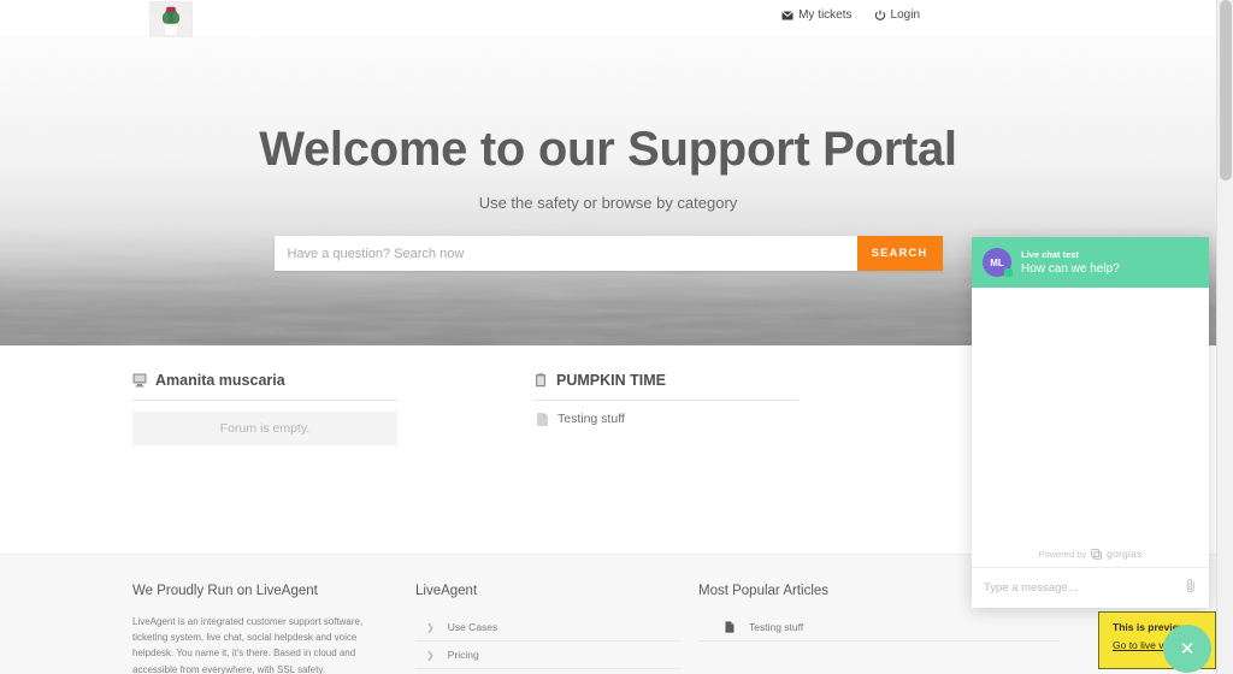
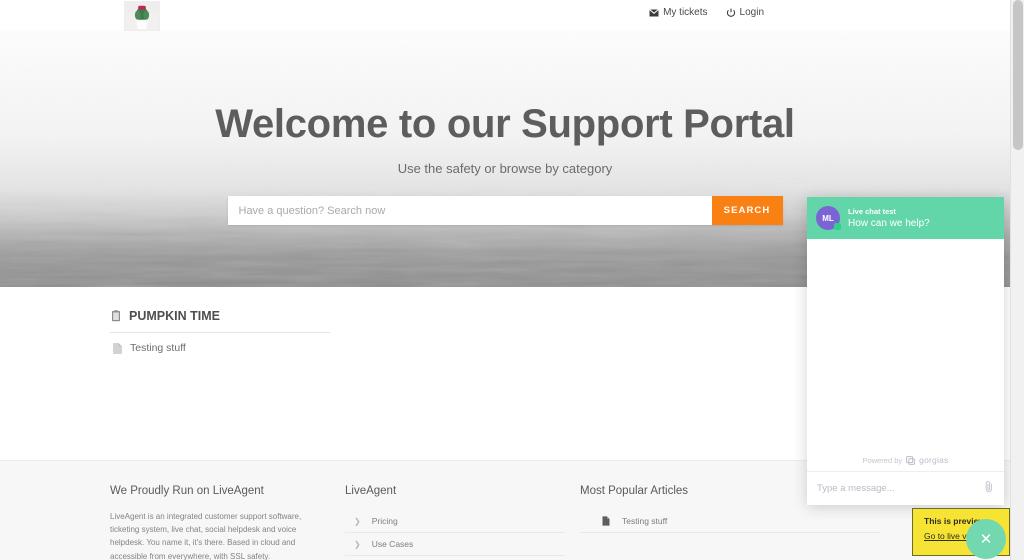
  My tickets
  Login
  Welcome to our Support Portal
  Use the safety or browse by category
  Have a question? Search now
  SEARCH
- Amanita muscaria
- Forum is empty.
  PUMPKIN TIME
  Testing stuff
  We Proudly Run on LiveAgent
  LiveAgent is an integrated customer support software, ticketing system, live chat, social helpdesk and voice helpdesk. You name it, it's there. Based in cloud and accessible from everywhere, with SSL safety.
  LiveAgent
  ❯
- Use Cases
+ Pricing
  ❯
- Pricing
+ Use Cases
  Most Popular Articles
  Testing stuff
  ML
  Live chat test
  How can we help?
  Powered by
  gorgias
  Type a message...
  This is previ
  ✕
